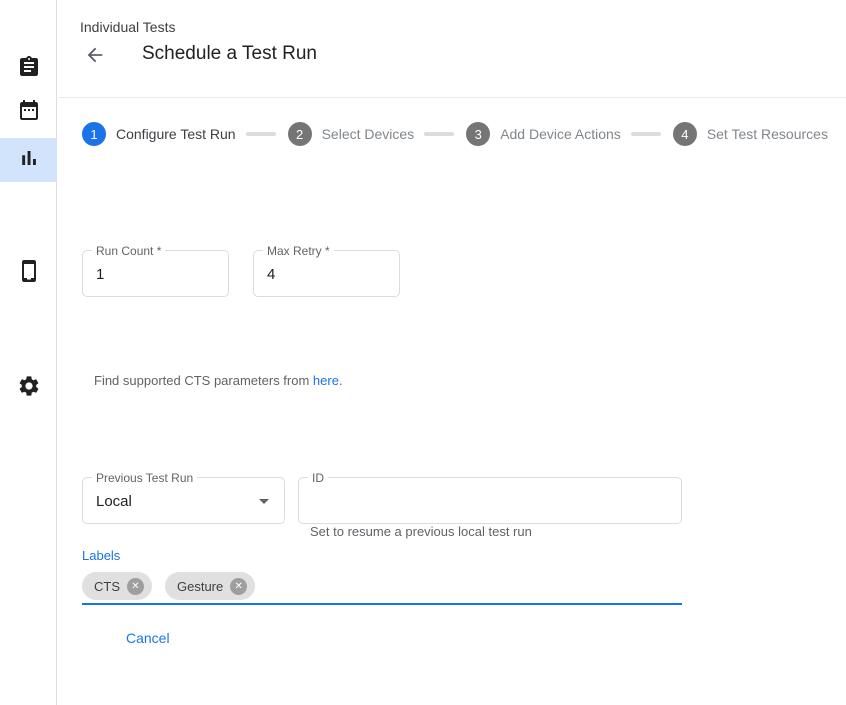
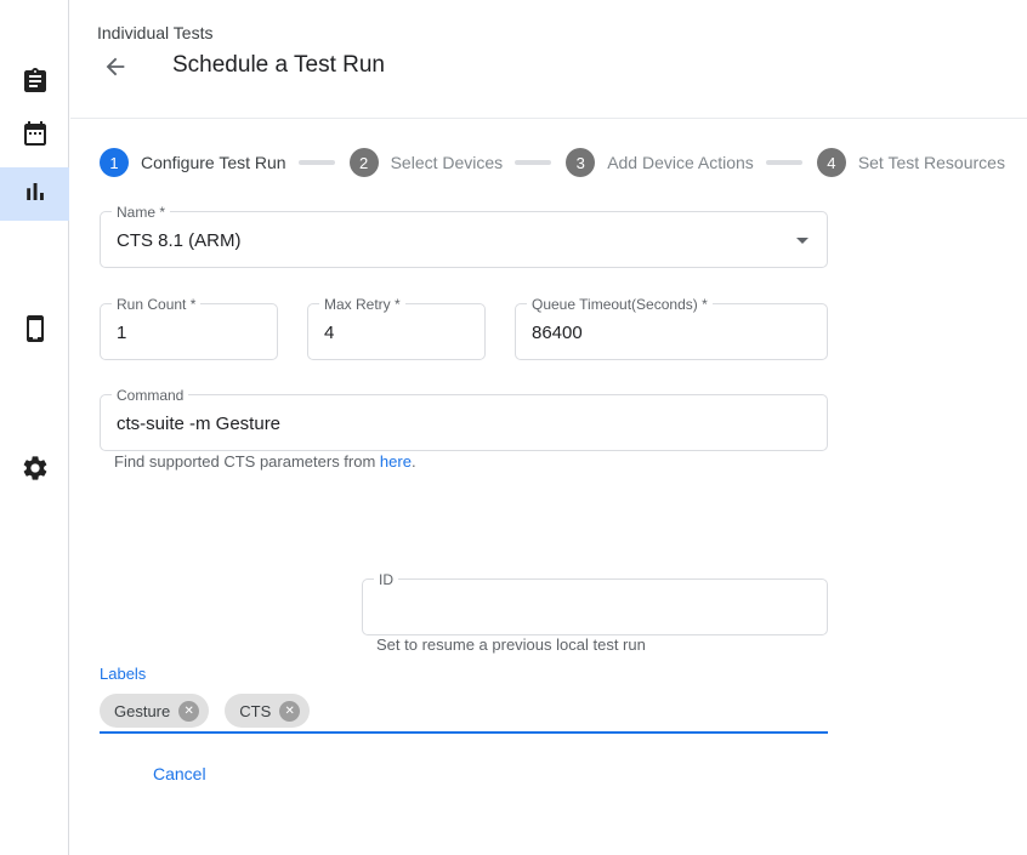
  Individual Tests
  Schedule a Test Run
  1
  Configure Test Run
  2
  Select Devices
  3
  Add Device Actions
  4
  Set Test Resources
+ Name *
+ CTS 8.1 (ARM)
  Run Count *
  1
  Max Retry *
  4
+ Queue Timeout(Seconds) *
+ 86400
+ Command
+ cts-suite -m Gesture
  Find supported CTS parameters from here.
- Previous Test Run
- Local
  ID
  Set to resume a previous local test run
  Labels
- CTS
+ Gesture
  ✕
- Gesture
+ CTS
  ✕
  Cancel
